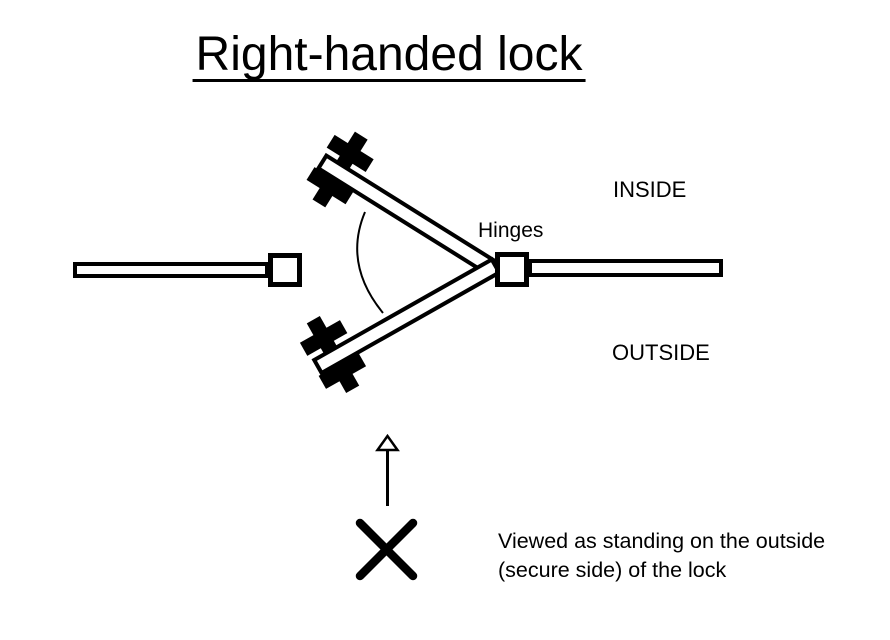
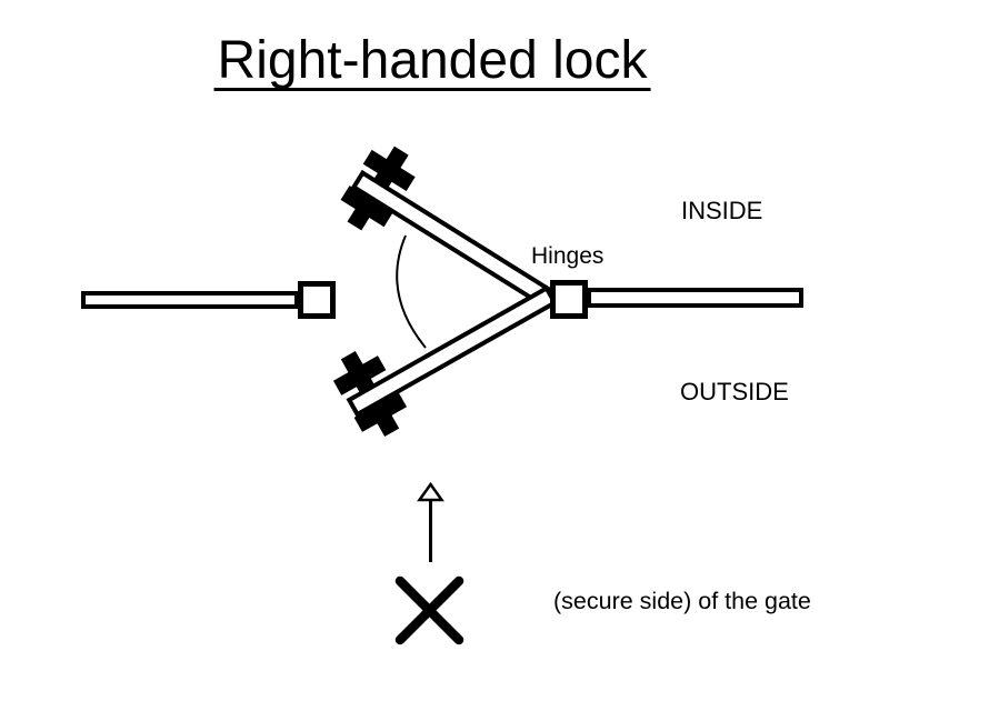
  Right-handed lock
  Hinges
  INSIDE
  OUTSIDE
- Viewed as standing on the outside
- (secure side) of the lock
+ (secure side) of the gate
